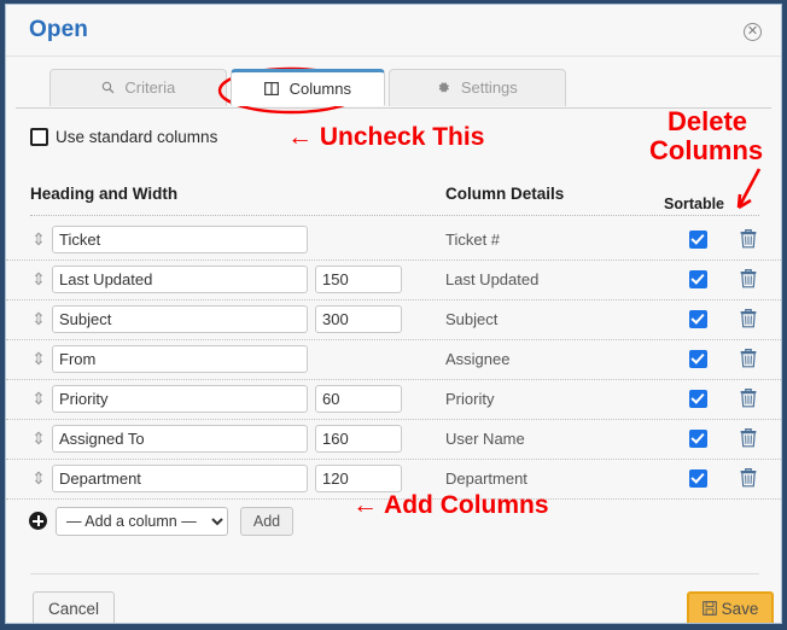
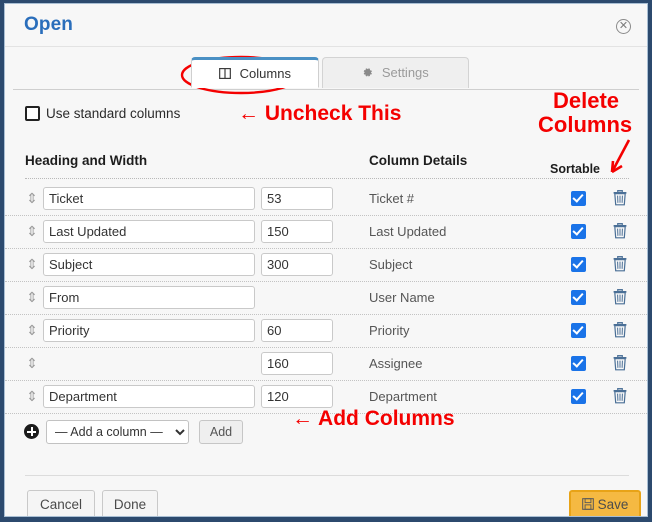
  Open
  ✕
- Criteria
  Columns
  Settings
  Use standard columns
  Heading and Width
  Column Details
  Sortable
  ⇕
  Ticket
+ 53
  Ticket #
  ⇕
  Last Updated
  150
  Last Updated
  ⇕
  Subject
  300
  Subject
  ⇕
  From
- Assignee
+ User Name
  ⇕
  Priority
  60
  Priority
  ⇕
- Assigned To
  160
- User Name
+ Assignee
  ⇕
  Department
  120
  Department
  — Add a column —
  Add
  Cancel
+ Done
  Save
  ← Uncheck This
  Delete
  Columns
  ← Add Columns
